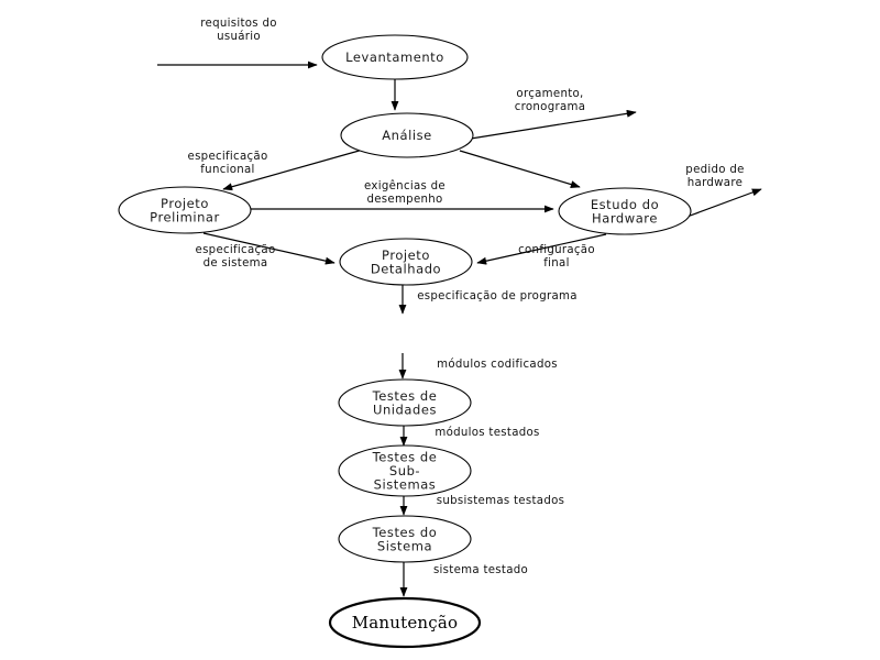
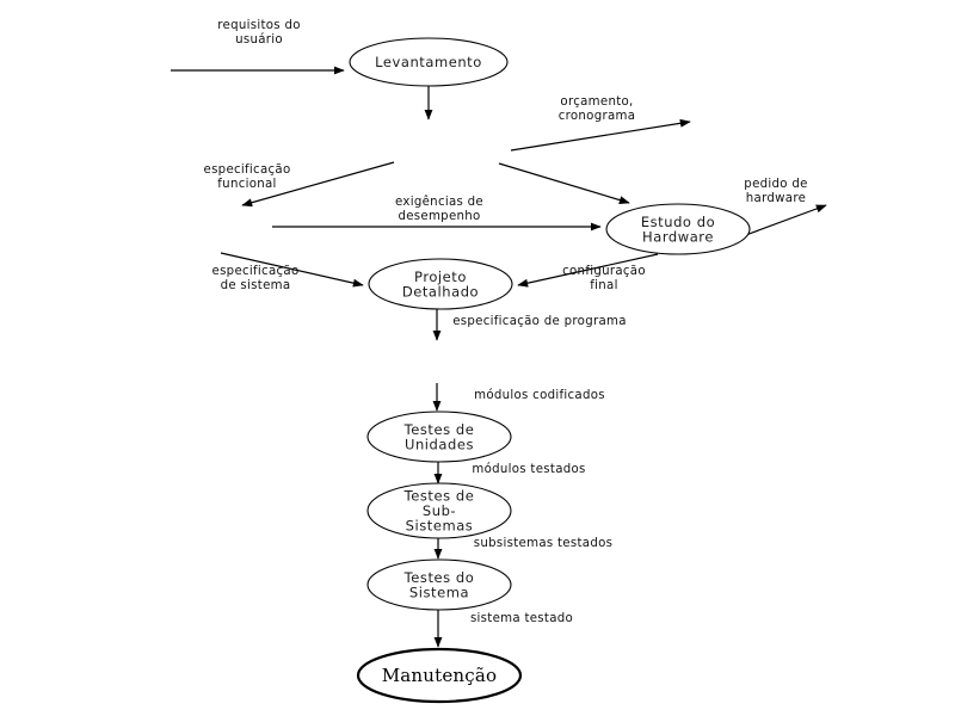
  Levantamento
- Análise
- Projeto Preliminar
  Estudo do Hardware
  Projeto Detalhado
  Testes de Unidades
  Testes de Sub- Sistemas
  Testes do Sistema
  Manutenção
  requisitos do usuário
  orçamento, cronograma
  especificação funcional
  exigências de desempenho
  pedido de hardware
  especificação de sistema
  configuração final
  especificação de programa
  módulos codificados
  módulos testados
  subsistemas testados
  sistema testado
